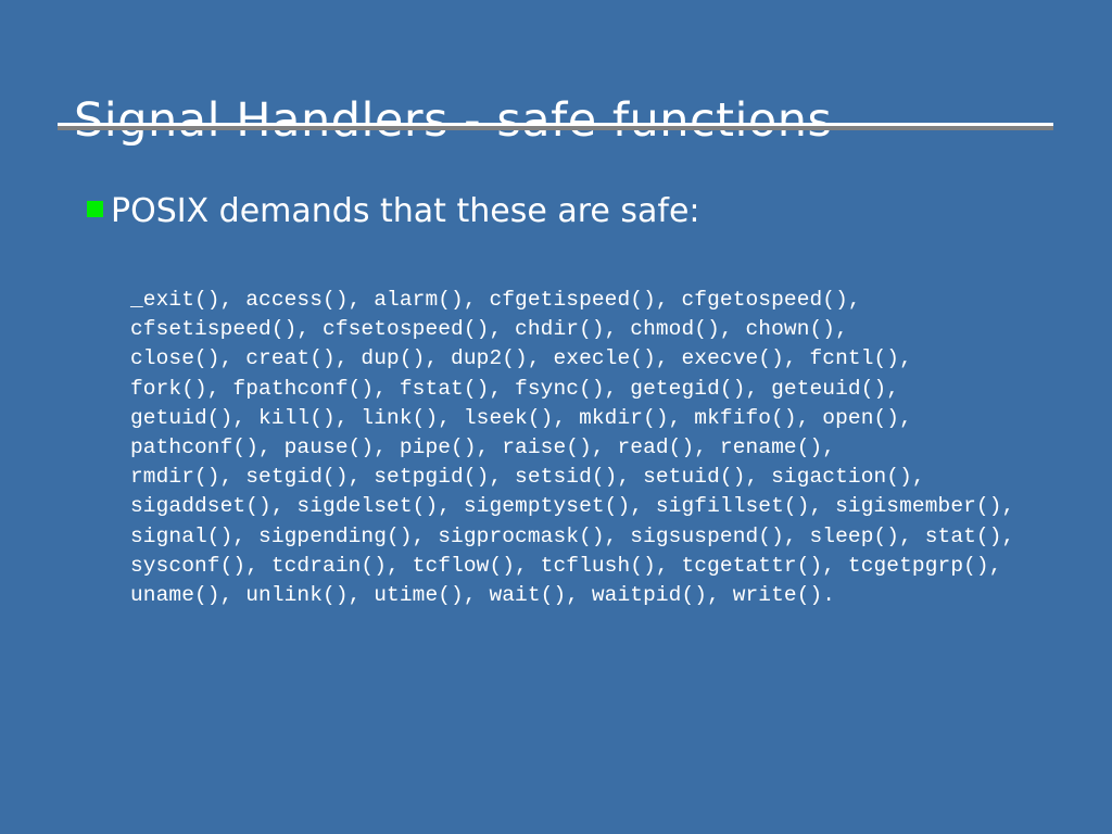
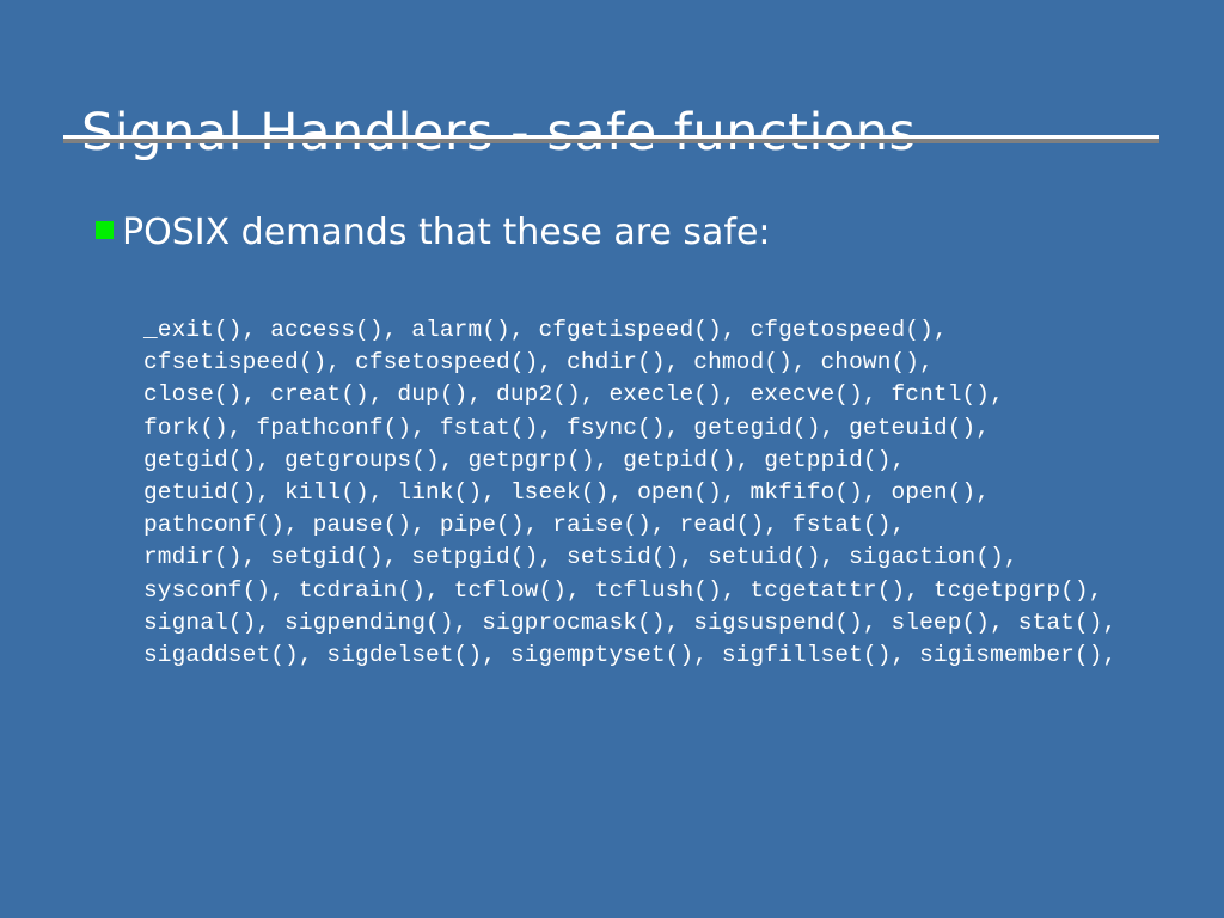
  Signal Handlers - safe functions
  POSIX demands that these are safe:
  _exit(), access(), alarm(), cfgetispeed(), cfgetospeed(),
  cfsetispeed(), cfsetospeed(), chdir(), chmod(), chown(),
  close(), creat(), dup(), dup2(), execle(), execve(), fcntl(),
  fork(), fpathconf(), fstat(), fsync(), getegid(), geteuid(),
+ getgid(), getgroups(), getpgrp(), getpid(), getppid(),
- getuid(), kill(), link(), lseek(), mkdir(), mkfifo(), open(),
+ getuid(), kill(), link(), lseek(), open(), mkfifo(), open(),
- pathconf(), pause(), pipe(), raise(), read(), rename(),
+ pathconf(), pause(), pipe(), raise(), read(), fstat(),
  rmdir(), setgid(), setpgid(), setsid(), setuid(), sigaction(),
- sigaddset(), sigdelset(), sigemptyset(), sigfillset(), sigismember(),
+ sysconf(), tcdrain(), tcflow(), tcflush(), tcgetattr(), tcgetpgrp(),
  signal(), sigpending(), sigprocmask(), sigsuspend(), sleep(), stat(),
- sysconf(), tcdrain(), tcflow(), tcflush(), tcgetattr(), tcgetpgrp(),
+ sigaddset(), sigdelset(), sigemptyset(), sigfillset(), sigismember(),
- uname(), unlink(), utime(), wait(), waitpid(), write().
